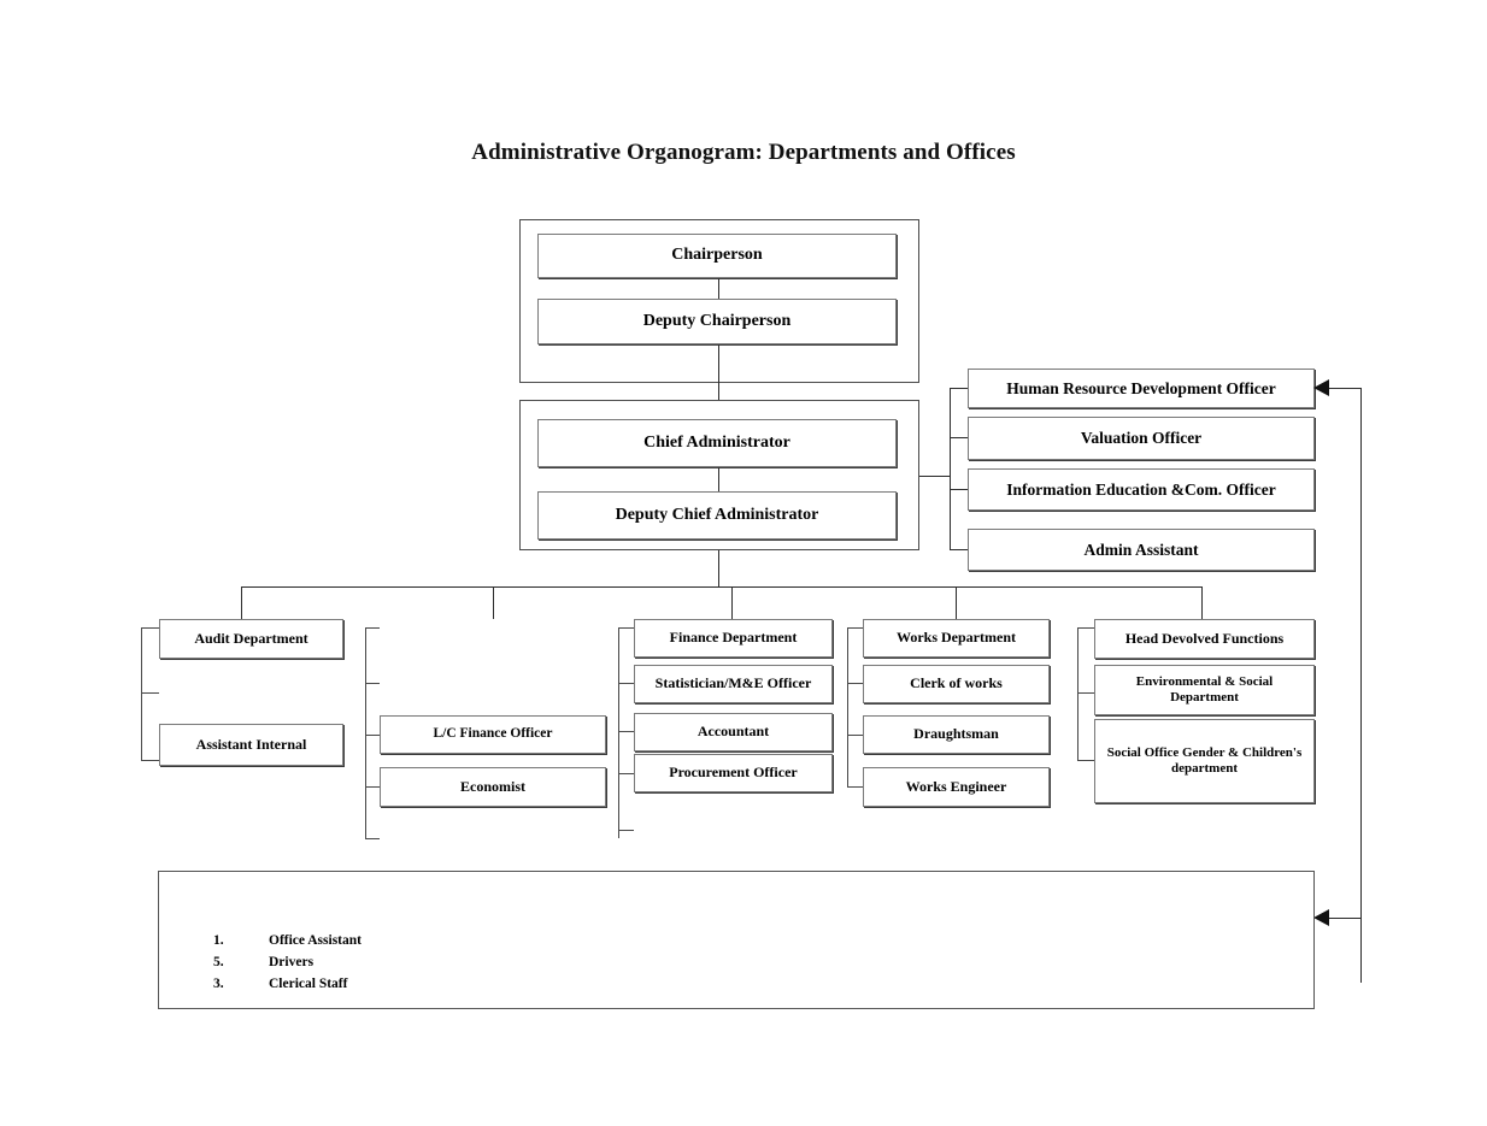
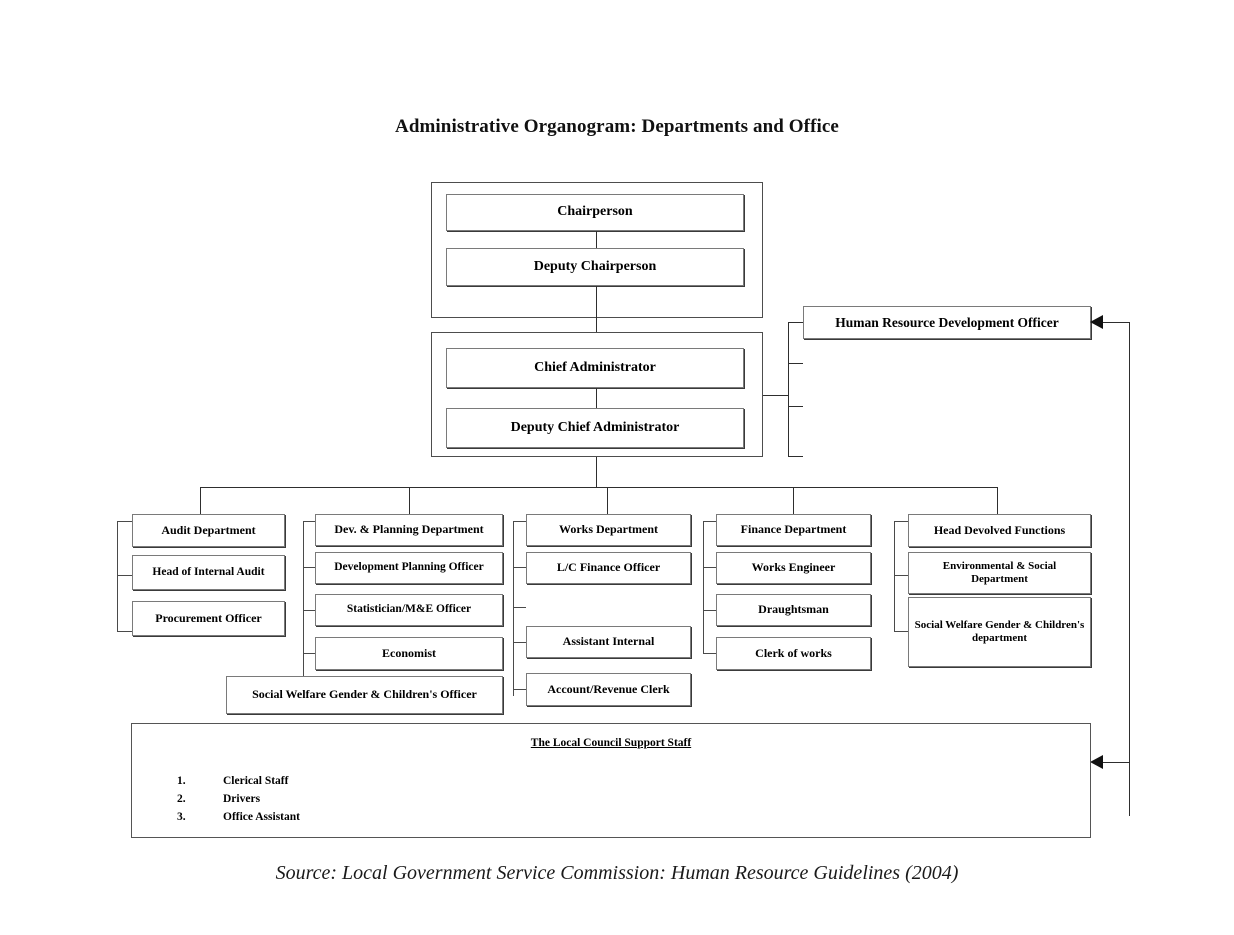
- Administrative Organogram: Departments and Offices
+ Administrative Organogram: Departments and Office
  Chairperson
  Deputy Chairperson
  Chief Administrator
  Deputy Chief Administrator
  Human Resource Development Officer
- Valuation Officer
- Information Education &Com. Officer
- Admin Assistant
  Audit Department
+ Head of Internal Audit
- Assistant Internal
+ Procurement Officer
+ Dev. & Planning Department
+ Development Planning Officer
- L/C Finance Officer
+ Statistician/M&E Officer
  Economist
+ Social Welfare Gender & Children's Officer
- Finance Department
+ Works Department
- Statistician/M&E Officer
+ L/C Finance Officer
- Accountant
- Procurement Officer
+ Assistant Internal
+ Account/Revenue Clerk
- Works Department
+ Finance Department
- Clerk of works
+ Works Engineer
  Draughtsman
- Works Engineer
+ Clerk of works
  Head Devolved Functions
  Environmental & Social Department
- Social Office Gender & Children's department
+ Social Welfare Gender & Children's department
+ The Local Council Support Staff
  1.
- Office Assistant
+ Clerical Staff
- 5.
+ 2.
  Drivers
  3.
- Clerical Staff
+ Office Assistant
+ Source: Local Government Service Commission: Human Resource Guidelines (2004)
